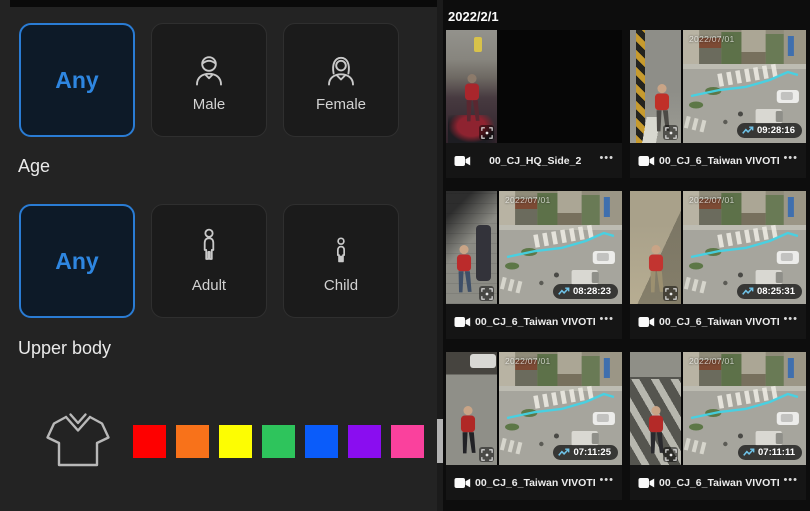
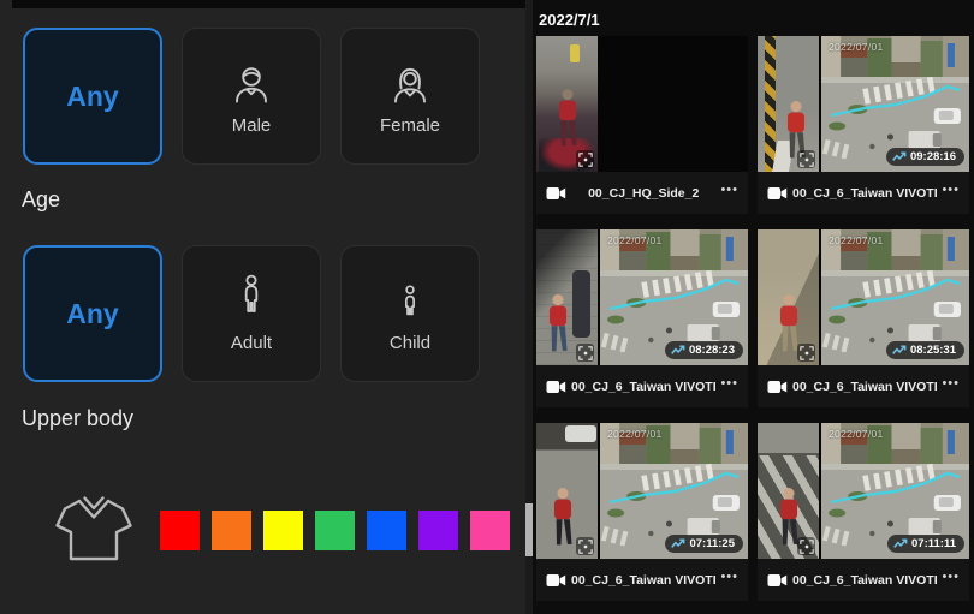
  Any
  Male
  Female
  Age
  Any
  Adult
  Child
  Upper body
- 2022/2/1
+ 2022/7/1
  00_CJ_HQ_Side_2
  •••
  2022/07/01
  09:28:16
  00_CJ_6_Taiwan VIVOT
  •••
  2022/07/01
  08:28:23
  00_CJ_6_Taiwan VIVOT
  •••
  2022/07/01
  08:25:31
  00_CJ_6_Taiwan VIVOT
  •••
  2022/07/01
  07:11:25
  00_CJ_6_Taiwan VIVOT
  •••
  2022/07/01
  07:11:11
  00_CJ_6_Taiwan VIVOT
  •••
